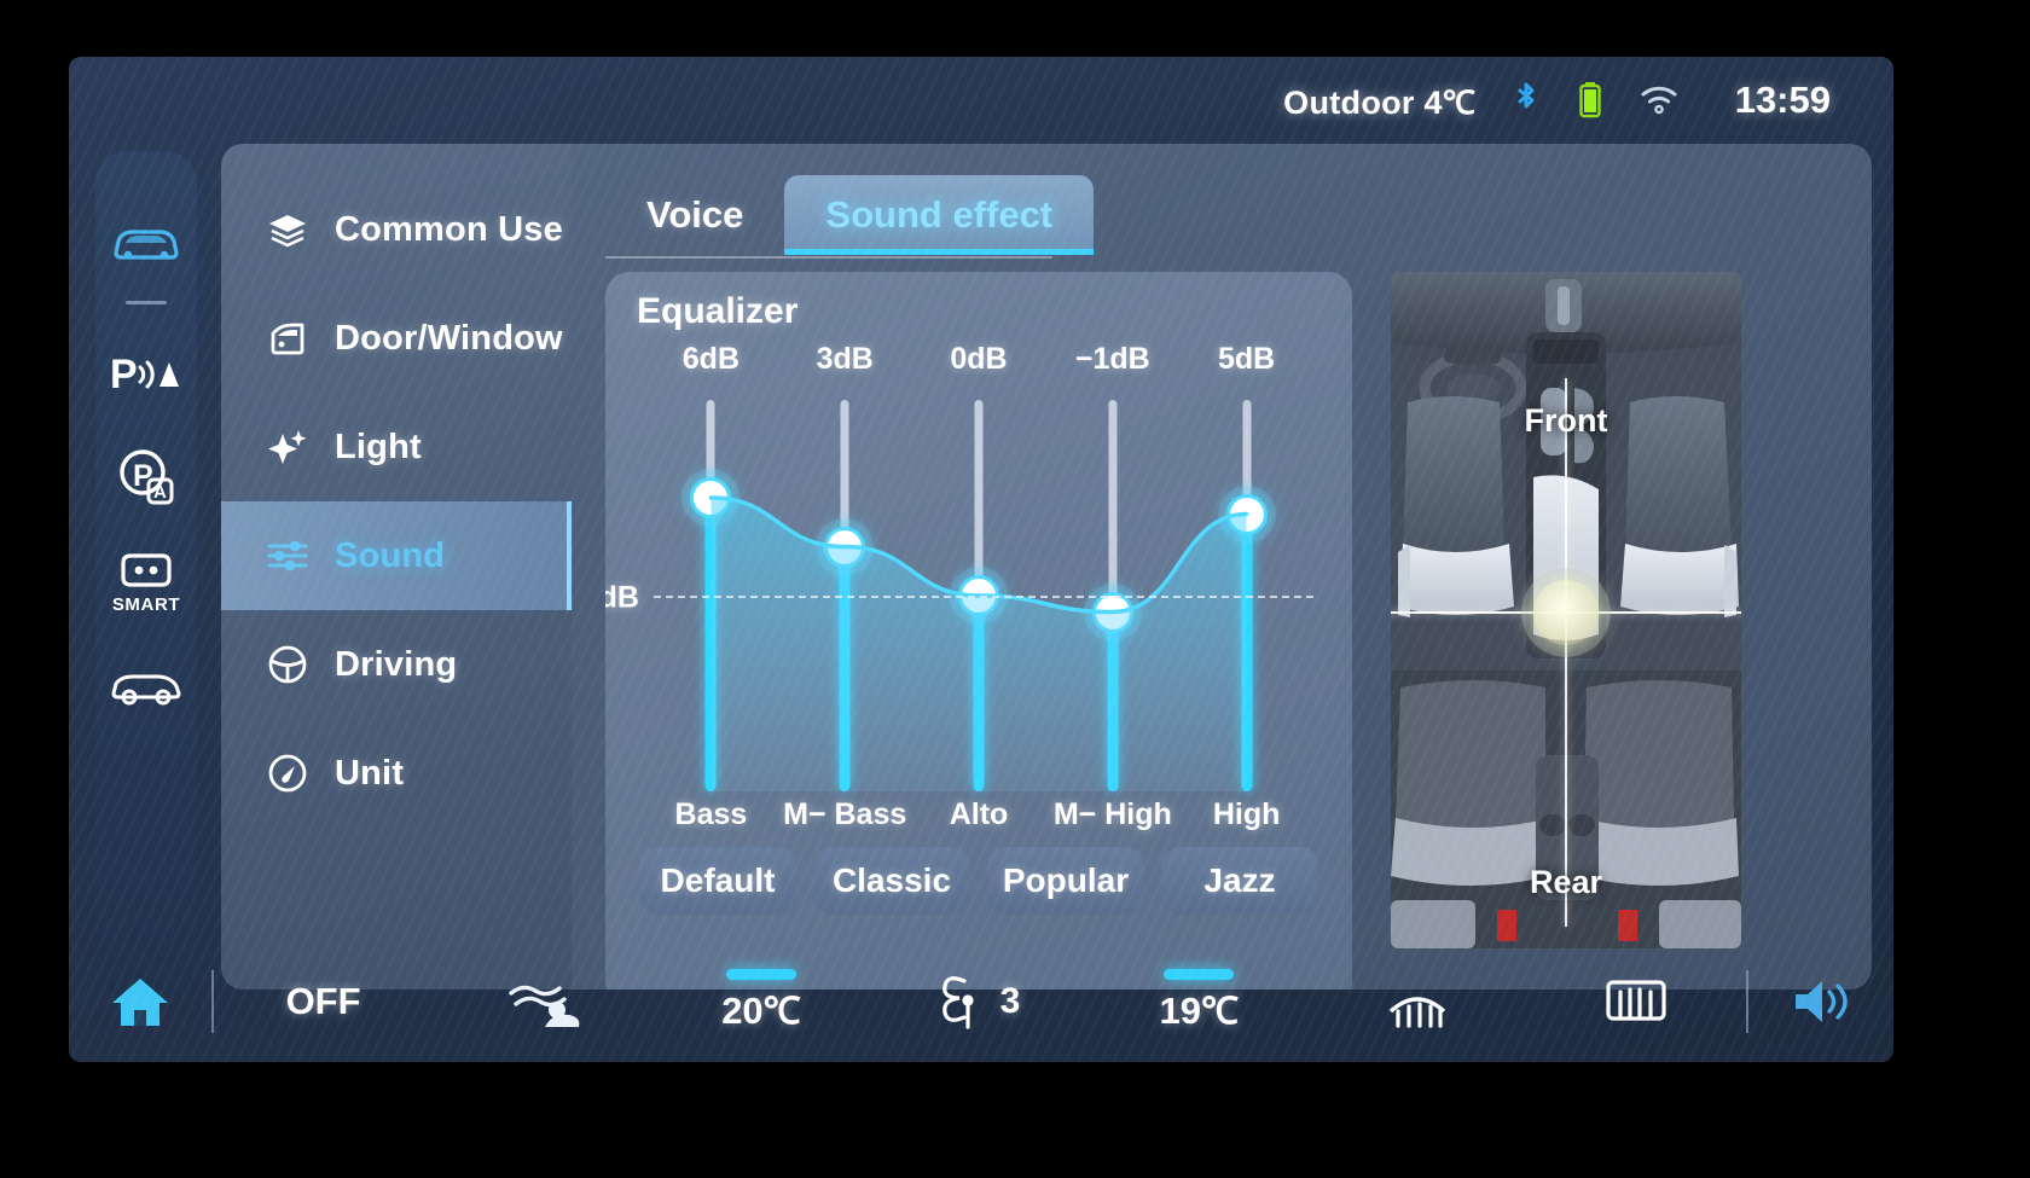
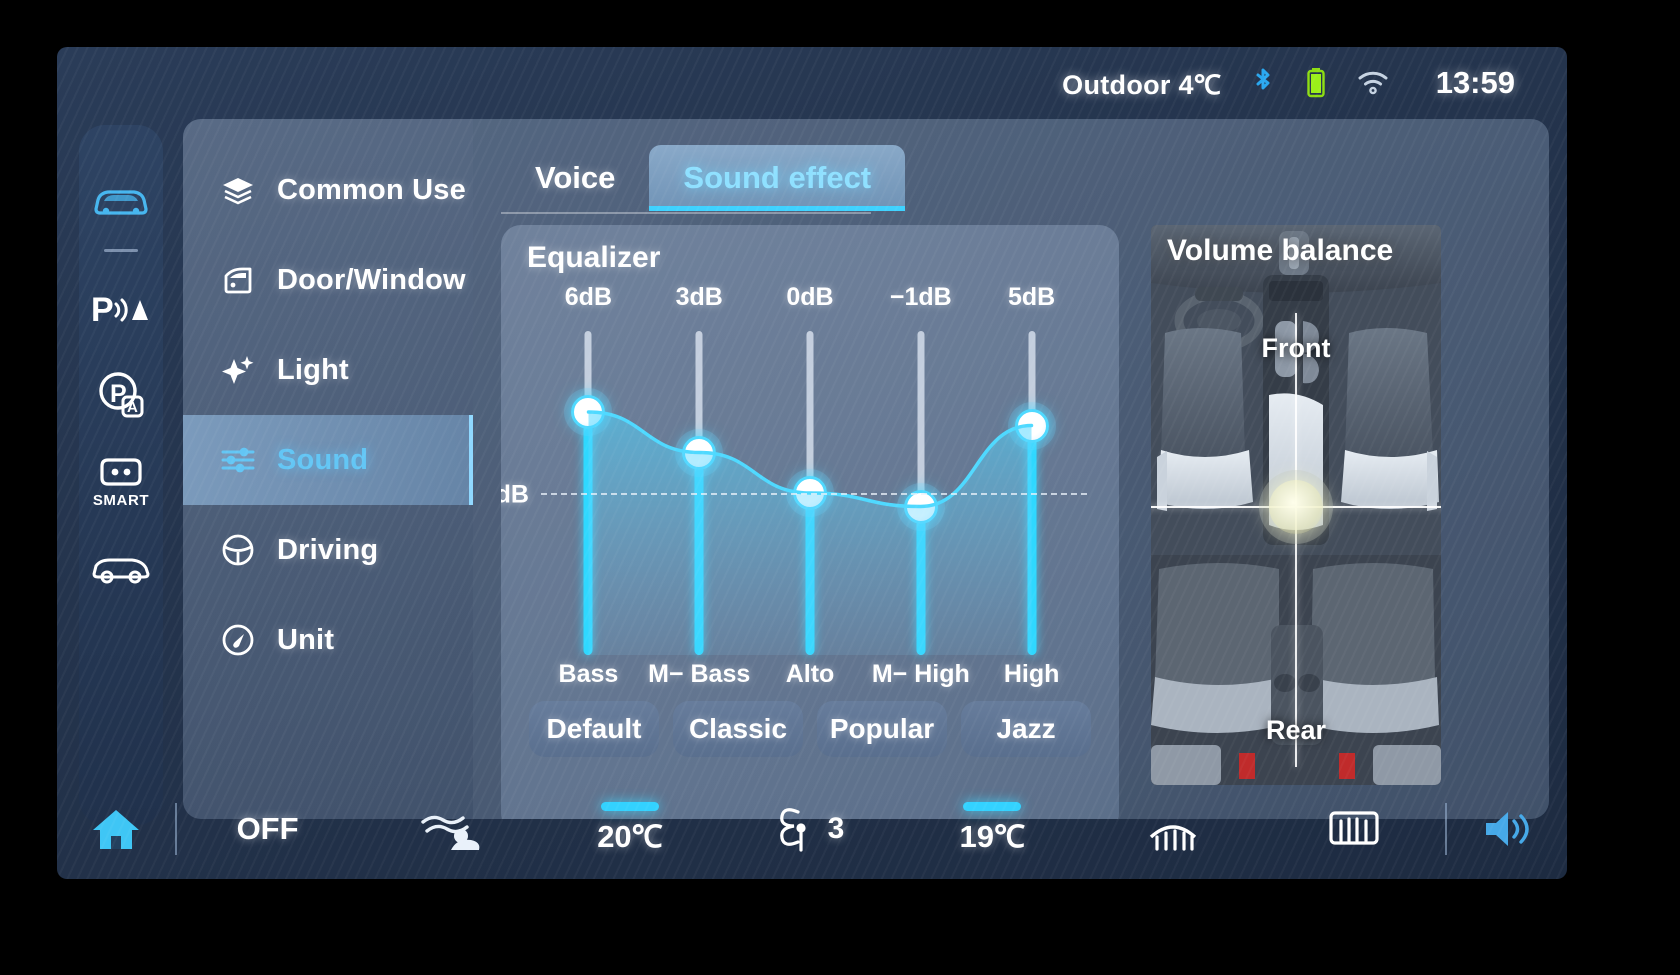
+ Volume balance
  Front
  Rear
